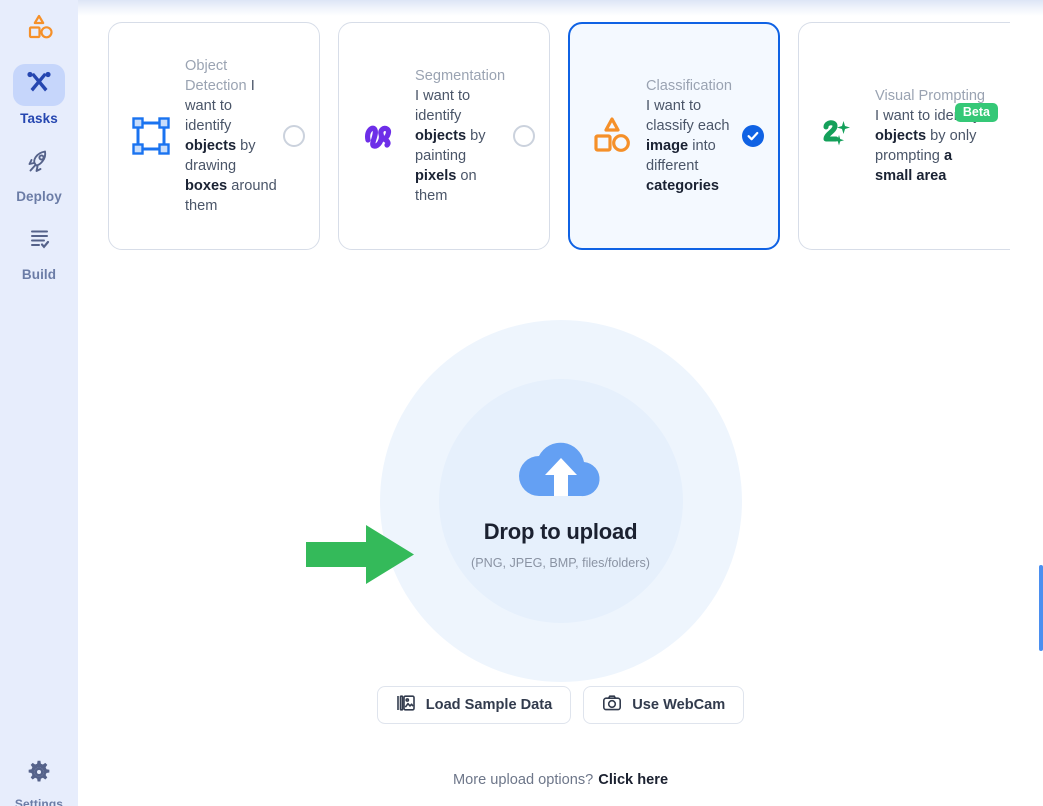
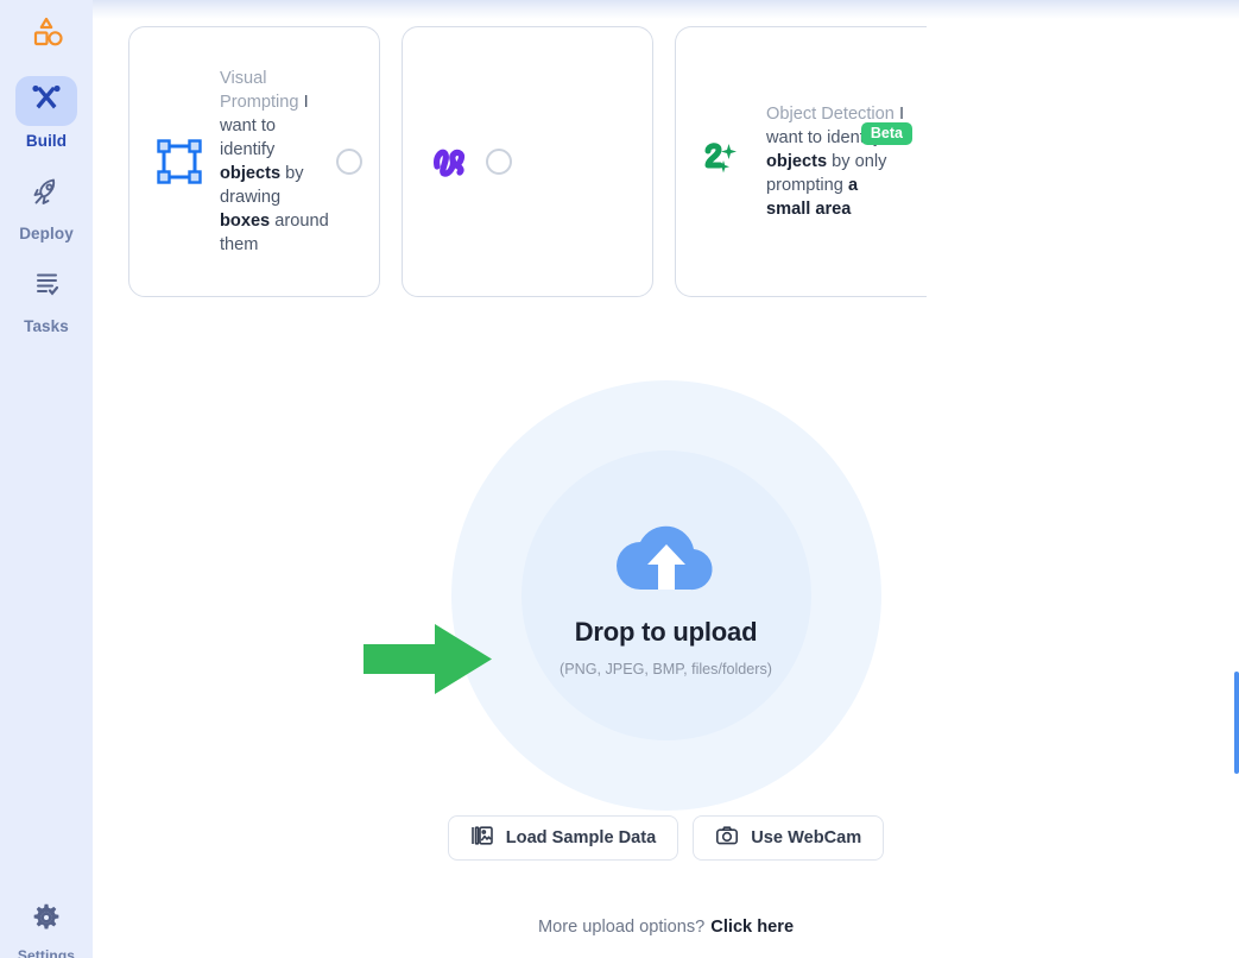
- Tasks
+ Build
  Deploy
- Build
+ Tasks
  Settings
- Object Detection I want to identify objects by drawing boxes around them
+ Visual Prompting I want to identify objects by drawing boxes around them
- Segmentation I want to identify objects by painting pixels on them
- Classification I want to classify each image into different categories
- Visual Prompting I want to ide objects by only prompting a small area
+ Object Detection I want to iden objects by only prompting a small area
  Beta
  Drop to upload
  (PNG, JPEG, BMP, files/folders)
  Load Sample Data
  Use WebCam
  More upload options?
  Click here
